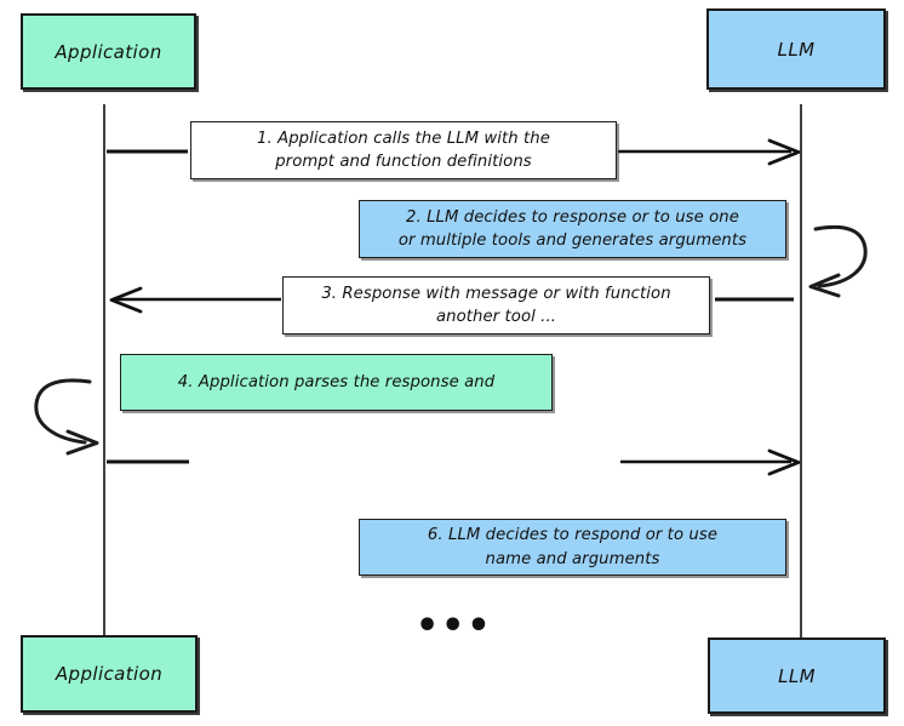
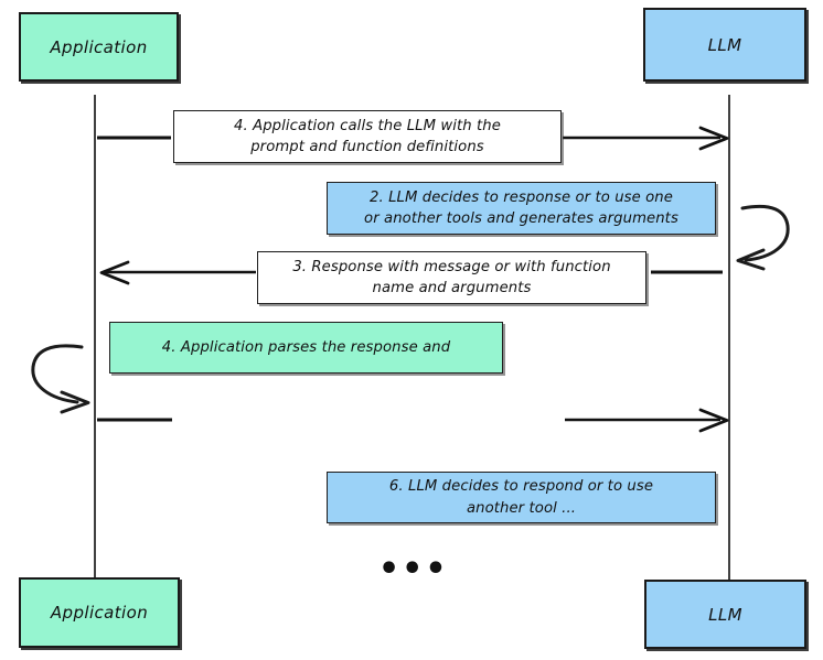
  Application
  LLM
- 1. Application calls the LLM with the
+ 4. Application calls the LLM with the
  prompt and function definitions
  2. LLM decides to response or to use one
- or multiple tools and generates arguments
+ or another tools and generates arguments
  3. Response with message or with function
- another tool ...
+ name and arguments
  4. Application parses the response and
  6. LLM decides to respond or to use
- name and arguments
+ another tool ...
  •••
  Application
  LLM
